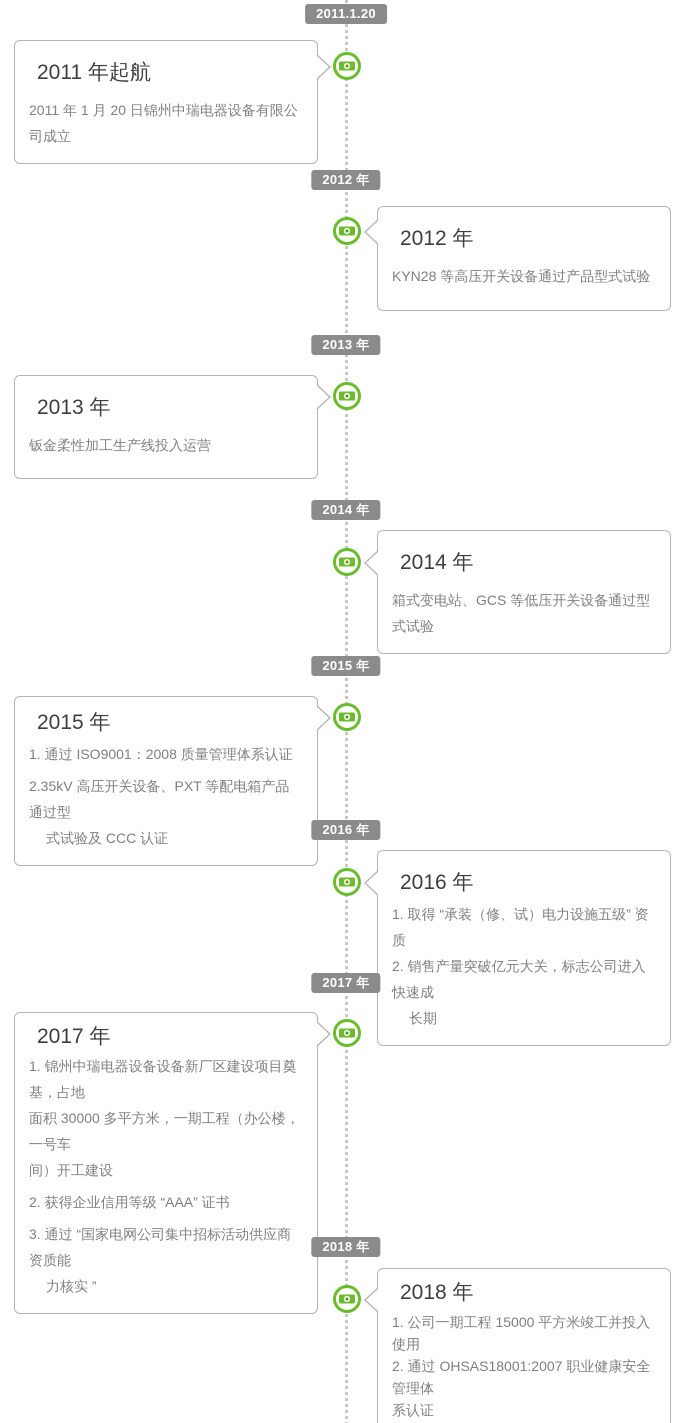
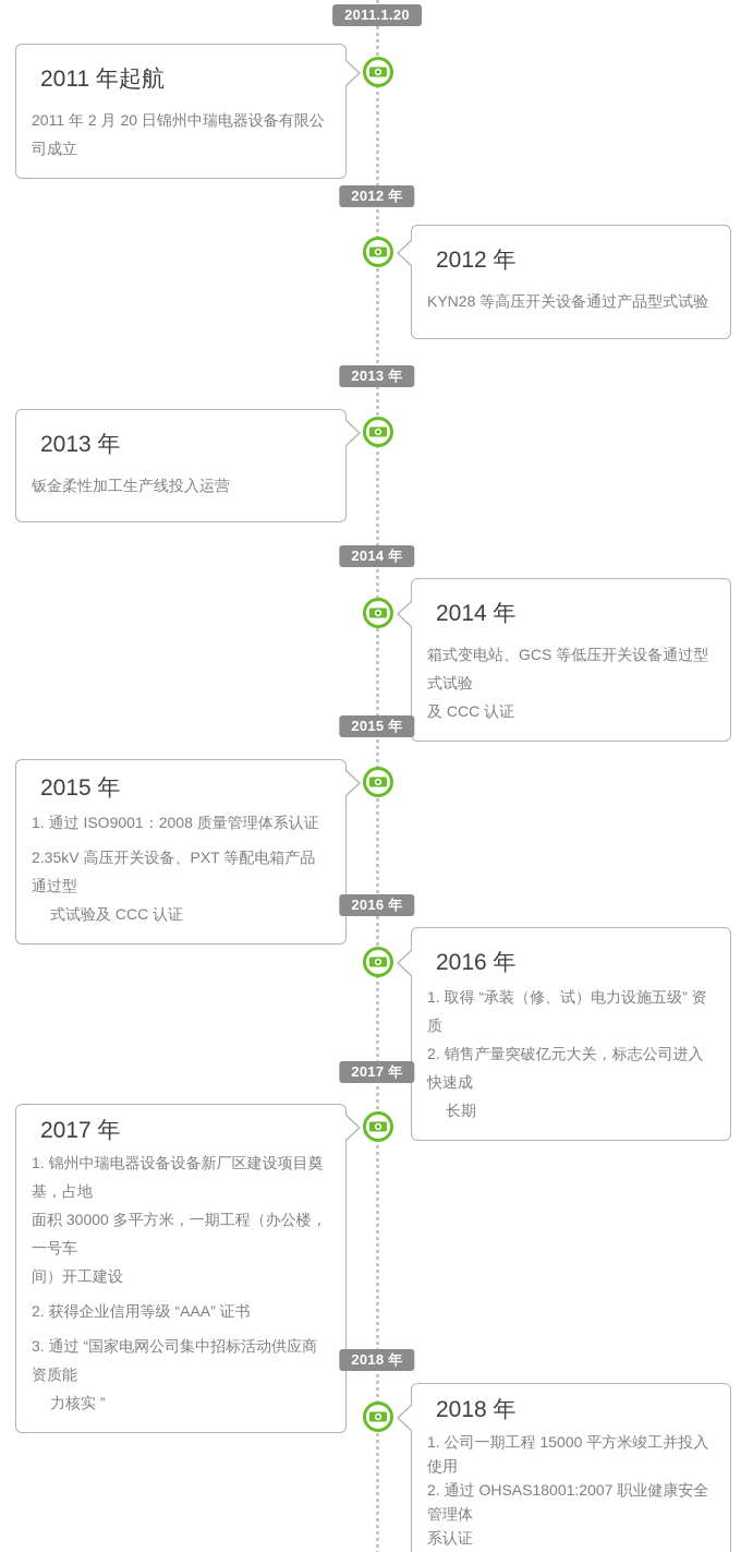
  2011.1.20
  2011 年起航
- 2011 年 1 月 20 日锦州中瑞电器设备有限公司成立
+ 2011 年 2 月 20 日锦州中瑞电器设备有限公司成立
  2012 年
  2012 年
  KYN28 等高压开关设备通过产品型式试验
  2013 年
  2013 年
  钣金柔性加工生产线投入运营
  2014 年
  2014 年
  箱式变电站、GCS 等低压开关设备通过型式试验
+ 及 CCC 认证
  2015 年
  2015 年
  1. 通过 ISO9001：2008 质量管理体系认证
  2.35kV 高压开关设备、PXT 等配电箱产品通过型
  式试验及 CCC 认证
  2016 年
  2016 年
  1. 取得 “承装（修、试）电力设施五级” 资质
  2. 销售产量突破亿元大关，标志公司进入快速成
  长期
  2017 年
  2017 年
  1. 锦州中瑞电器设备设备新厂区建设项目奠基，占地
  面积 30000 多平方米，一期工程（办公楼，一号车
  间）开工建设
  2. 获得企业信用等级 “AAA” 证书
  3. 通过 “国家电网公司集中招标活动供应商资质能
  力核实 ”
  2018 年
  2018 年
  1. 公司一期工程 15000 平方米竣工并投入使用
  2. 通过 OHSAS18001:2007 职业健康安全管理体
  系认证
